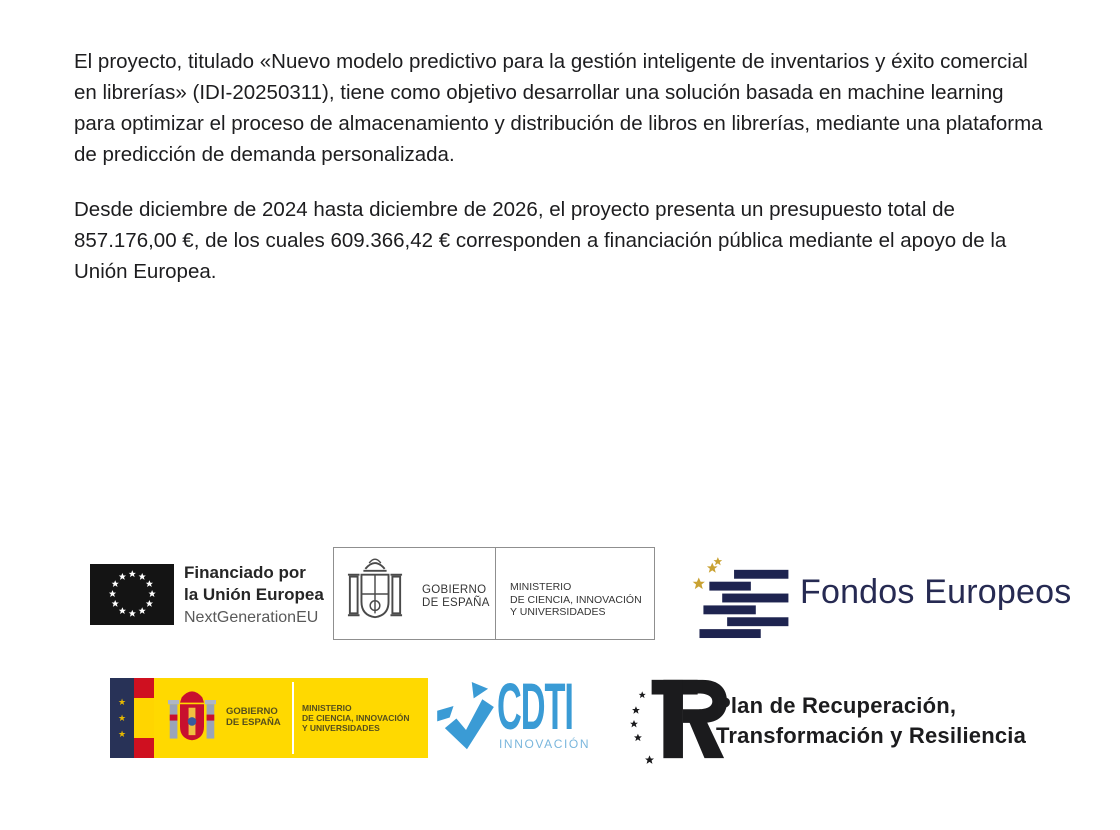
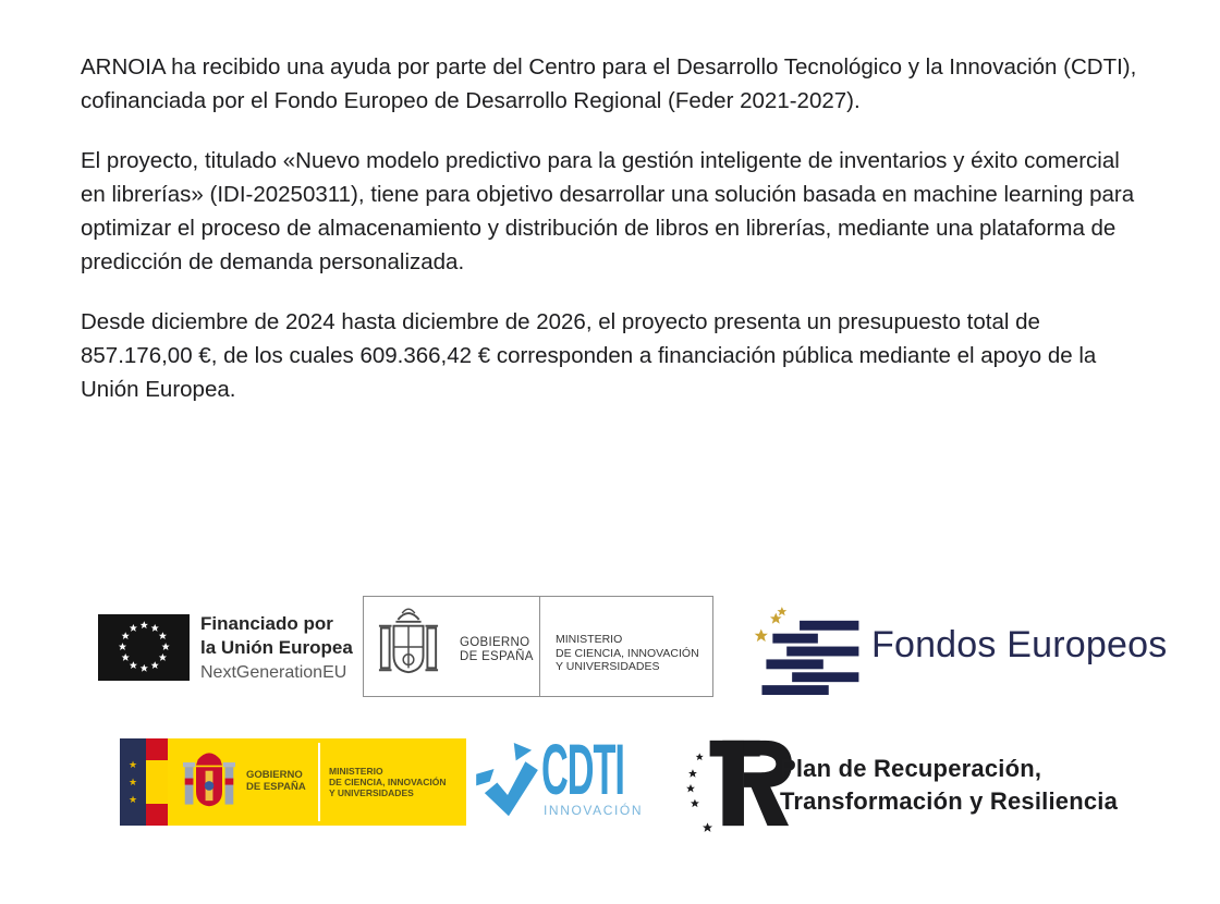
+ ARNOIA ha recibido una ayuda por parte del Centro para el Desarrollo Tecnológico y la Innovación (CDTI), cofinanciada por el Fondo Europeo de Desarrollo Regional (Feder 2021-2027).
- El proyecto, titulado «Nuevo modelo predictivo para la gestión inteligente de inventarios y éxito comercial en librerías» (IDI-20250311), tiene como objetivo desarrollar una solución basada en machine learning para optimizar el proceso de almacenamiento y distribución de libros en librerías, mediante una plataforma de predicción de demanda personalizada.
+ El proyecto, titulado «Nuevo modelo predictivo para la gestión inteligente de inventarios y éxito comercial en librerías» (IDI-20250311), tiene para objetivo desarrollar una solución basada en machine learning para optimizar el proceso de almacenamiento y distribución de libros en librerías, mediante una plataforma de predicción de demanda personalizada.
  Desde diciembre de 2024 hasta diciembre de 2026, el proyecto presenta un presupuesto total de 857.176,00 €, de los cuales 609.366,42 € corresponden a financiación pública mediante el apoyo de la Unión Europea.
  Financiado por
  la Unión Europea
  NextGenerationEU
  GOBIERNO
  DE ESPAÑA
  MINISTERIO
  DE CIENCIA, INNOVACIÓN
  Y UNIVERSIDADES
  Fondos Europeos
  ★
  ★
  ★
  GOBIERNO
  DE ESPAÑA
  MINISTERIO
  DE CIENCIA, INNOVACIÓN
  Y UNIVERSIDADES
  CDTI
  INNOVACIÓN
  Plan de Recuperación,
  Transformación y Resiliencia
